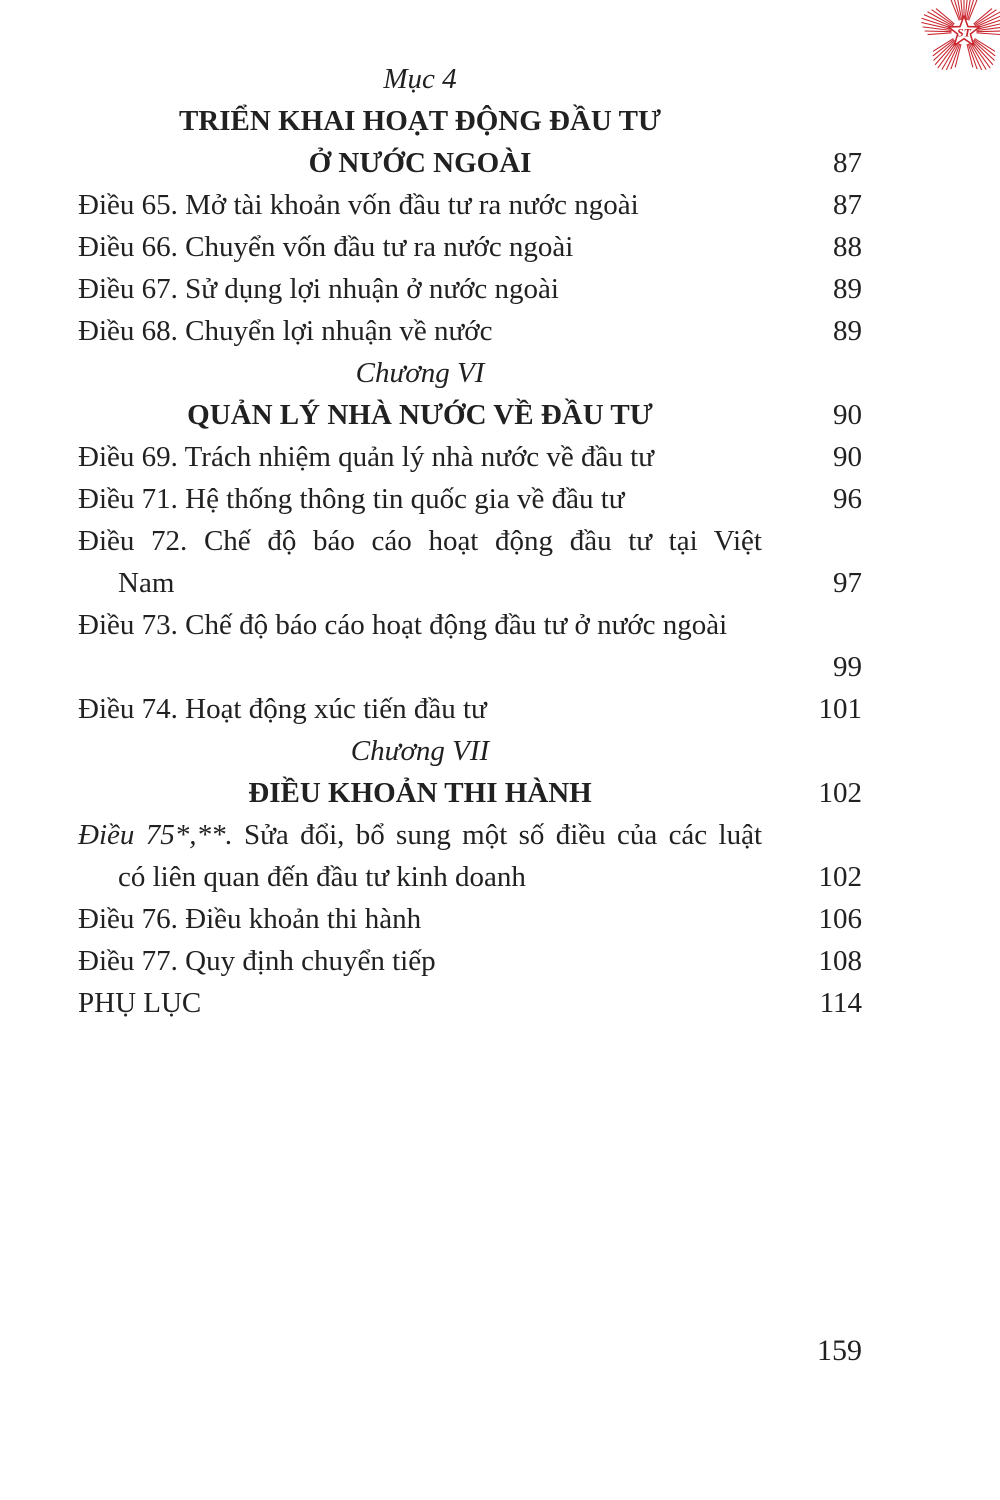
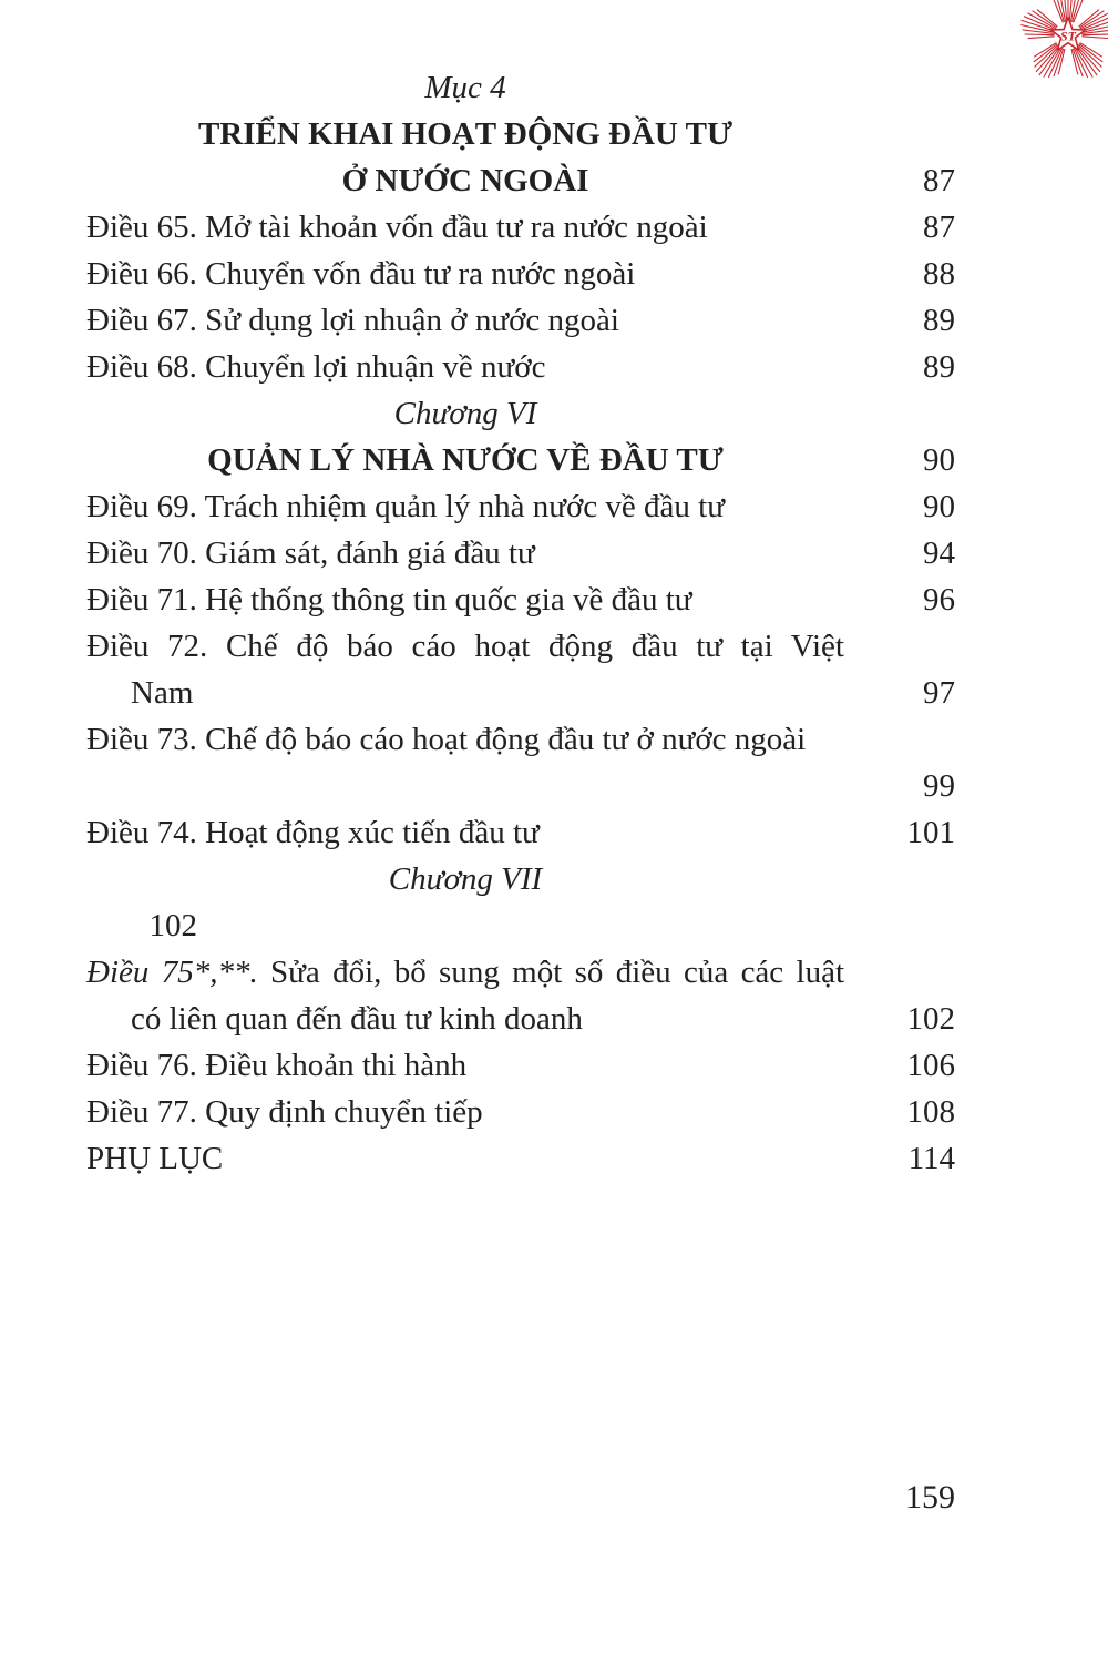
  ST
  Mục 4
  TRIỂN KHAI HOẠT ĐỘNG ĐẦU TƯ
  Ở NƯỚC NGOÀI
  87
  Điều 65. Mở tài khoản vốn đầu tư ra nước ngoài
  87
  Điều 66. Chuyển vốn đầu tư ra nước ngoài
  88
  Điều 67. Sử dụng lợi nhuận ở nước ngoài
  89
  Điều 68. Chuyển lợi nhuận về nước
  89
  Chương VI
  QUẢN LÝ NHÀ NƯỚC VỀ ĐẦU TƯ
  90
  Điều 69. Trách nhiệm quản lý nhà nước về đầu tư
  90
+ Điều 70. Giám sát, đánh giá đầu tư
+ 94
  Điều 71. Hệ thống thông tin quốc gia về đầu tư
  96
  Điều 72. Chế độ báo cáo hoạt động đầu tư tại Việt
  Nam
  97
  Điều 73. Chế độ báo cáo hoạt động đầu tư ở nước ngoài
  99
  Điều 74. Hoạt động xúc tiến đầu tư
  101
  Chương VII
- ĐIỀU KHOẢN THI HÀNH
  102
  Điều 75*,**. Sửa đổi, bổ sung một số điều của các luật
  có liên quan đến đầu tư kinh doanh
  102
  Điều 76. Điều khoản thi hành
  106
  Điều 77. Quy định chuyển tiếp
  108
  PHỤ LỤC
  114
  159
